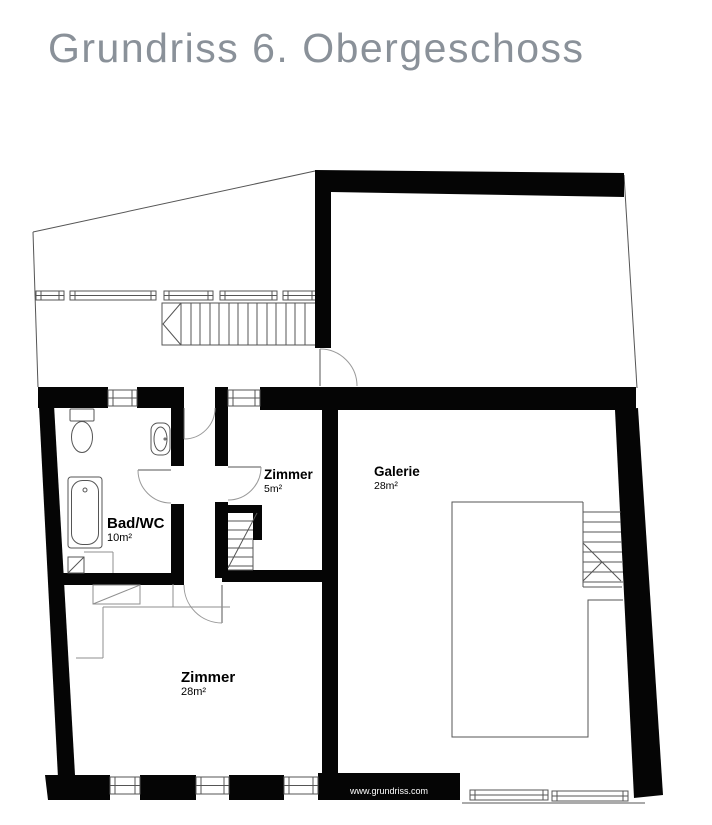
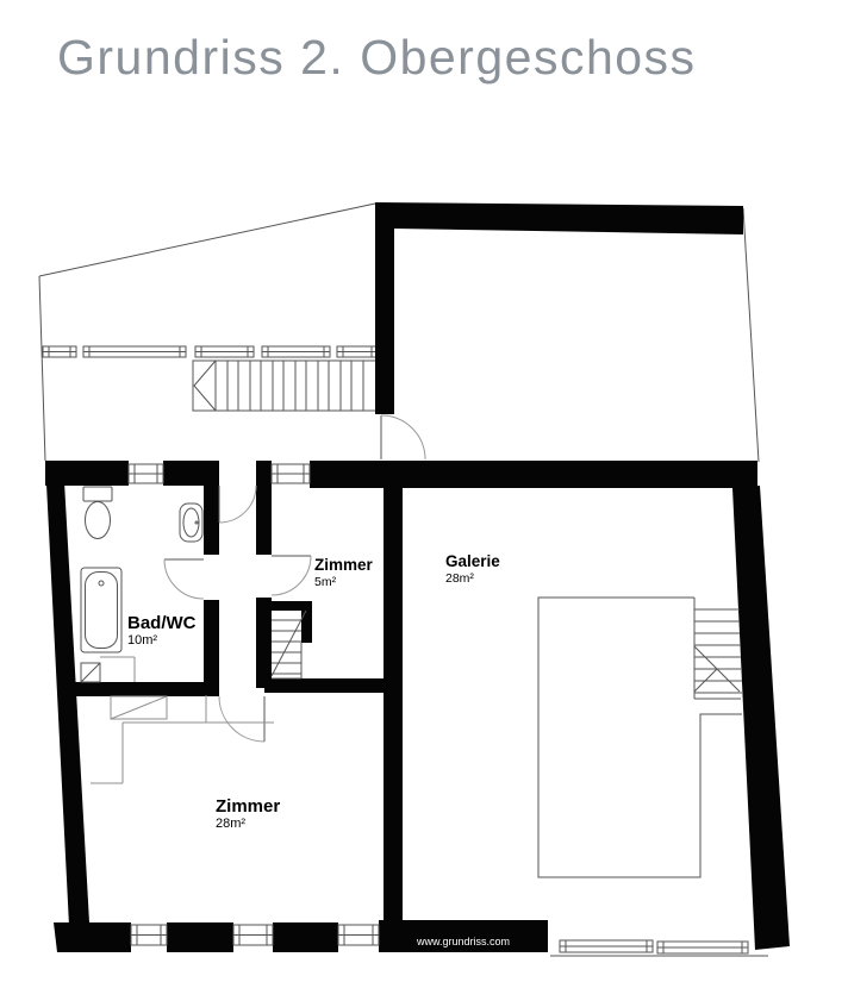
- Grundriss 6. Obergeschoss
+ Grundriss 2. Obergeschoss
  Bad/WC
  10m²
  Zimmer
  5m²
  Galerie
  28m²
  Zimmer
  28m²
  www.grundriss.com
